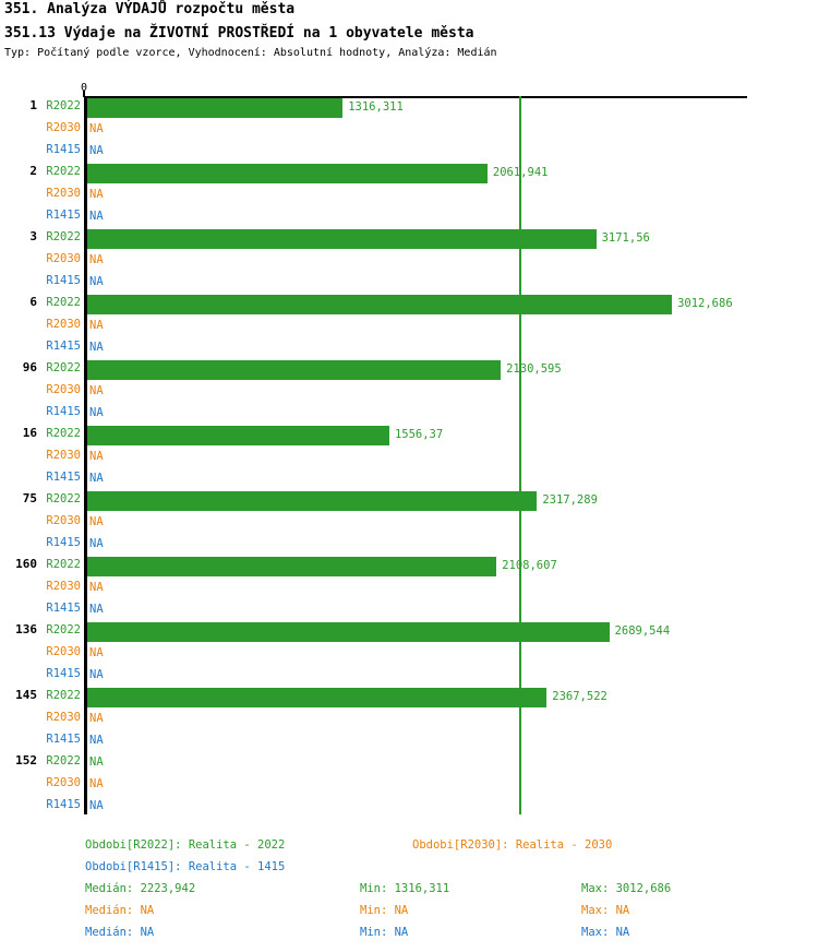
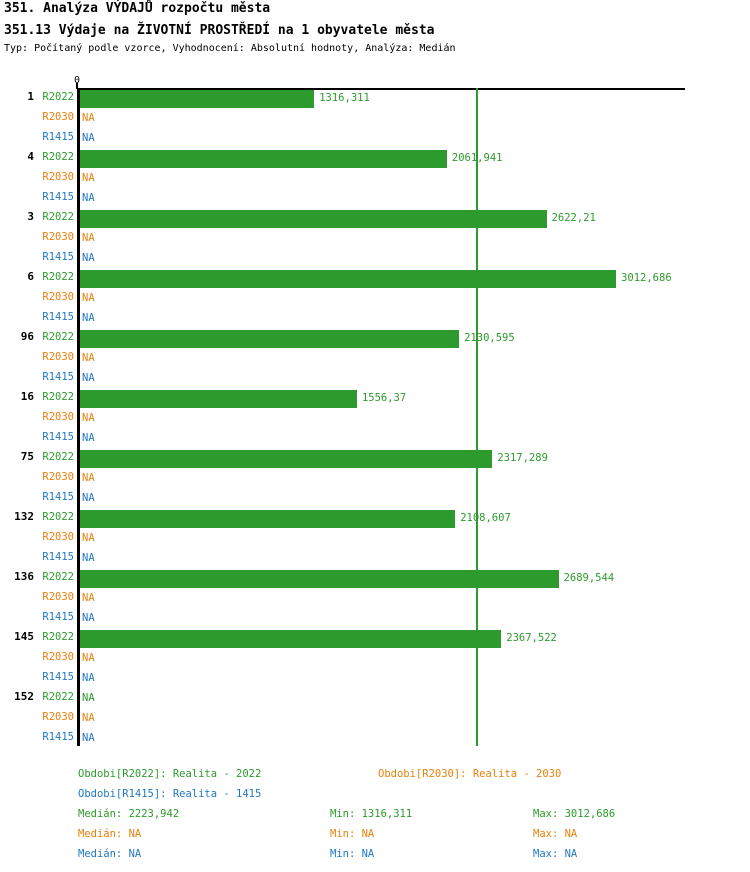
  351. Analýza VÝDAJŮ rozpočtu města
  351.13 Výdaje na ŽIVOTNÍ PROSTŘEDÍ na 1 obyvatele města
  Typ: Počítaný podle vzorce, Vyhodnocení: Absolutní hodnoty, Analýza: Medián
  0
  1
  R2022
  1316,311
  R2030
  NA
  R1415
  NA
- 2
+ 4
  R2022
  2061,941
  R2030
  NA
  R1415
  NA
  3
  R2022
- 3171,56
+ 2622,21
  R2030
  NA
  R1415
  NA
  6
  R2022
  3012,686
  R2030
  NA
  R1415
  NA
  96
  R2022
  2130,595
  R2030
  NA
  R1415
  NA
  16
  R2022
  1556,37
  R2030
  NA
  R1415
  NA
  75
  R2022
  2317,289
  R2030
  NA
  R1415
  NA
- 160
+ 132
  R2022
  2108,607
  R2030
  NA
  R1415
  NA
  136
  R2022
  2689,544
  R2030
  NA
  R1415
  NA
  145
  R2022
  2367,522
  R2030
  NA
  R1415
  NA
  152
  R2022
  NA
  R2030
  NA
  R1415
  NA
  Obdobi[R2022]: Realita - 2022
  Obdobi[R2030]: Realita - 2030
  Obdobi[R1415]: Realita - 1415
  Medián: 2223,942
  Min: 1316,311
  Max: 3012,686
  Medián: NA
  Min: NA
  Max: NA
  Medián: NA
  Min: NA
  Max: NA
